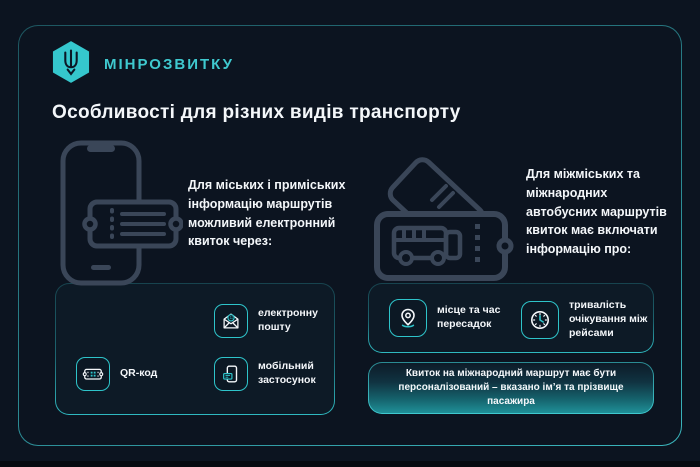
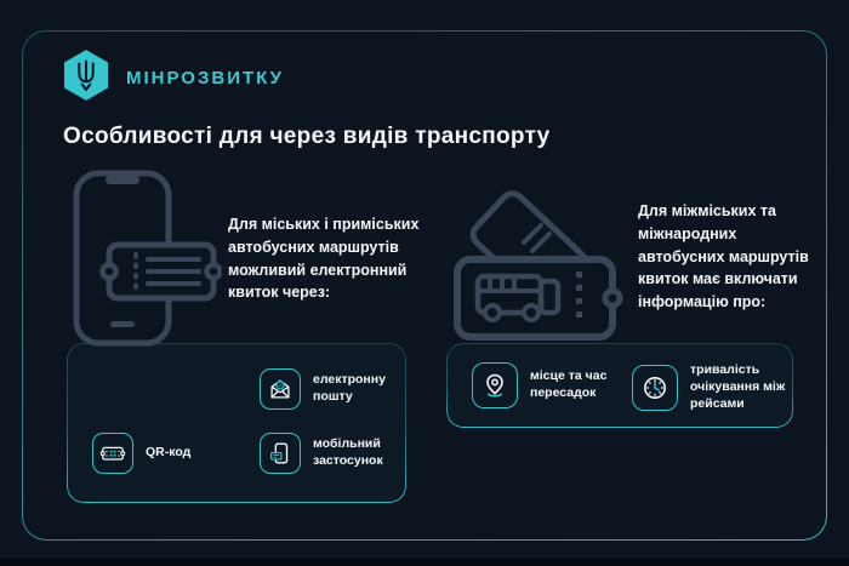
  МІНРОЗВИТКУ
- Особливості для різних видів транспорту
+ Особливості для через видів транспорту
- Для міських і приміських інформацію маршрутів можливий електронний квиток через:
+ Для міських і приміських автобусних маршрутів можливий електронний квиток через:
  електронну пошту
  QR-код
  мобільний застосунок
  Для міжміських та міжнародних автобусних маршрутів квиток має включати інформацію про:
  місце та час пересадок
  тривалість очікування між рейсами
- Квиток на міжнародний маршрут має бути персоналізований – вказано ім’я та прізвище пасажира
